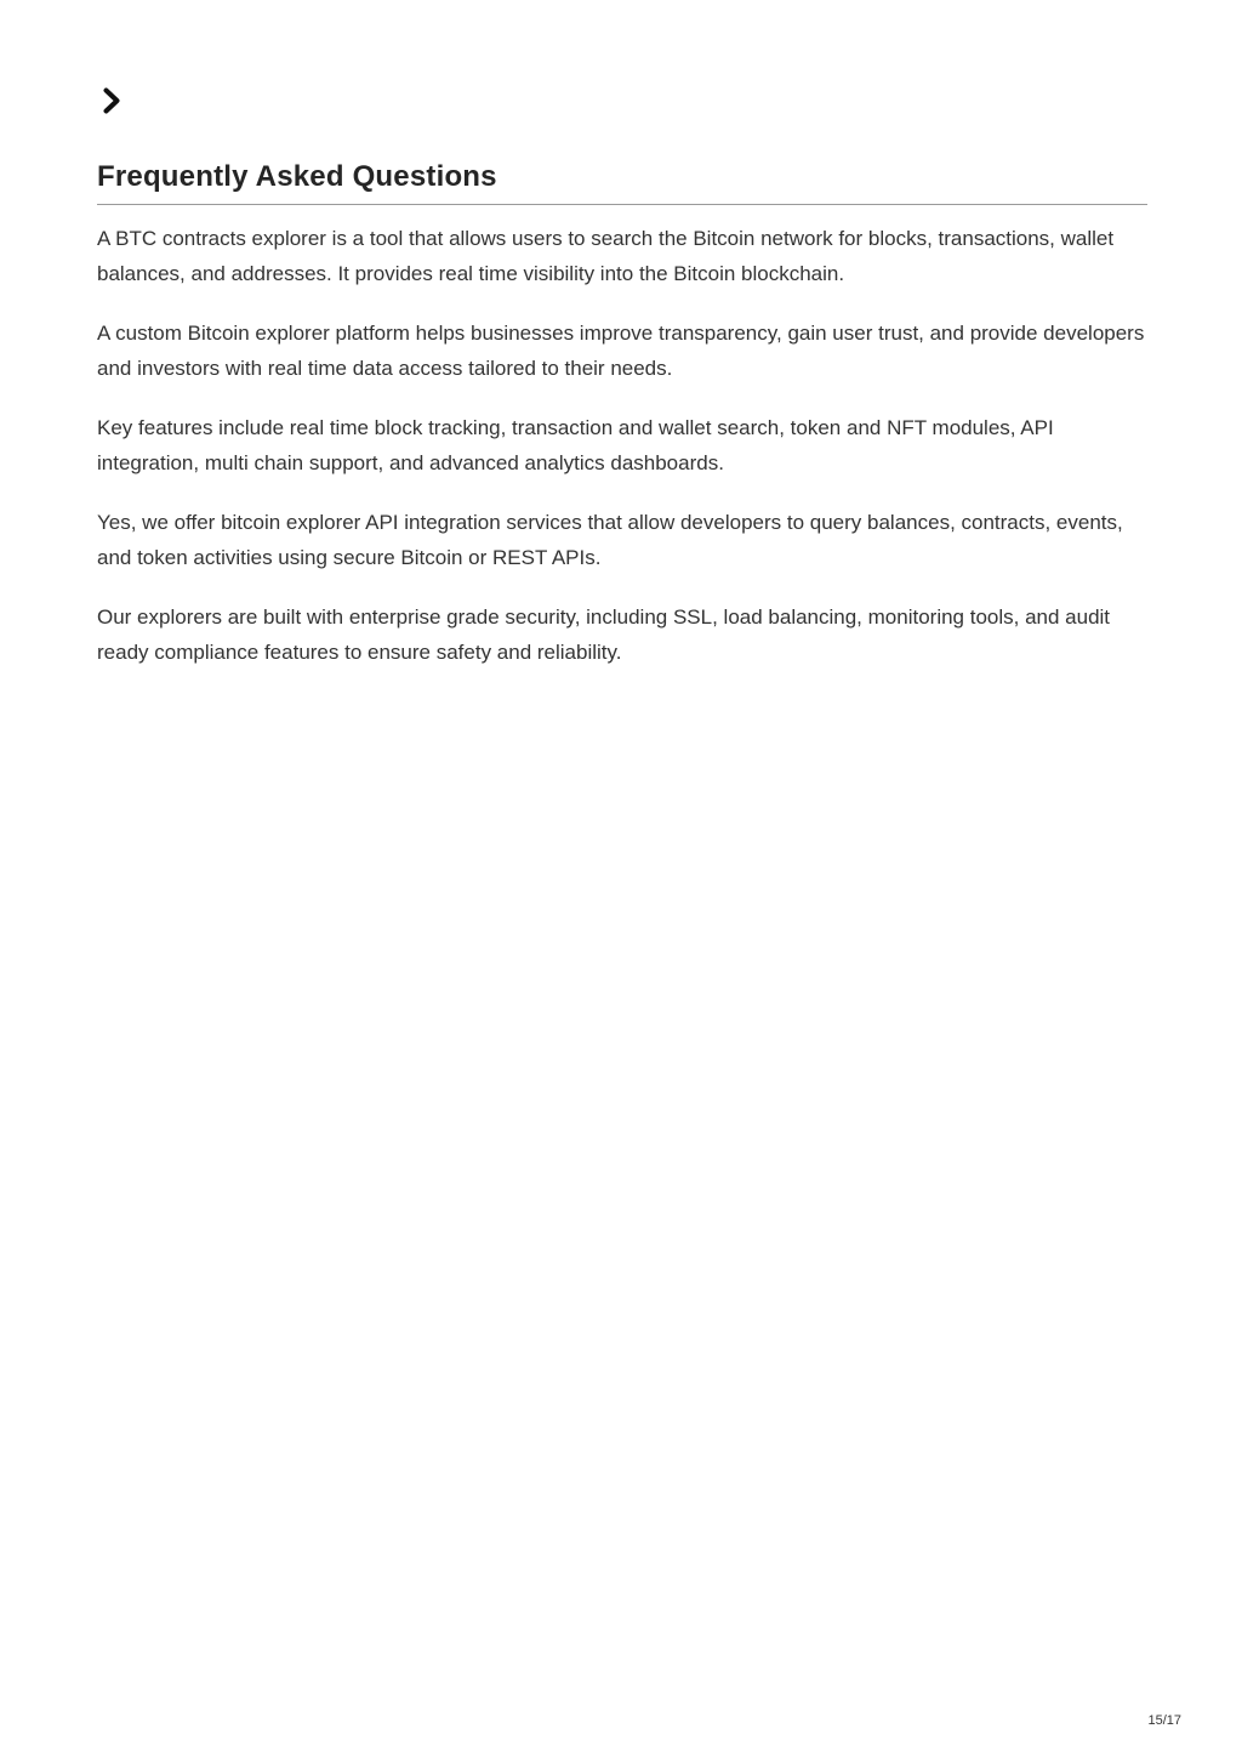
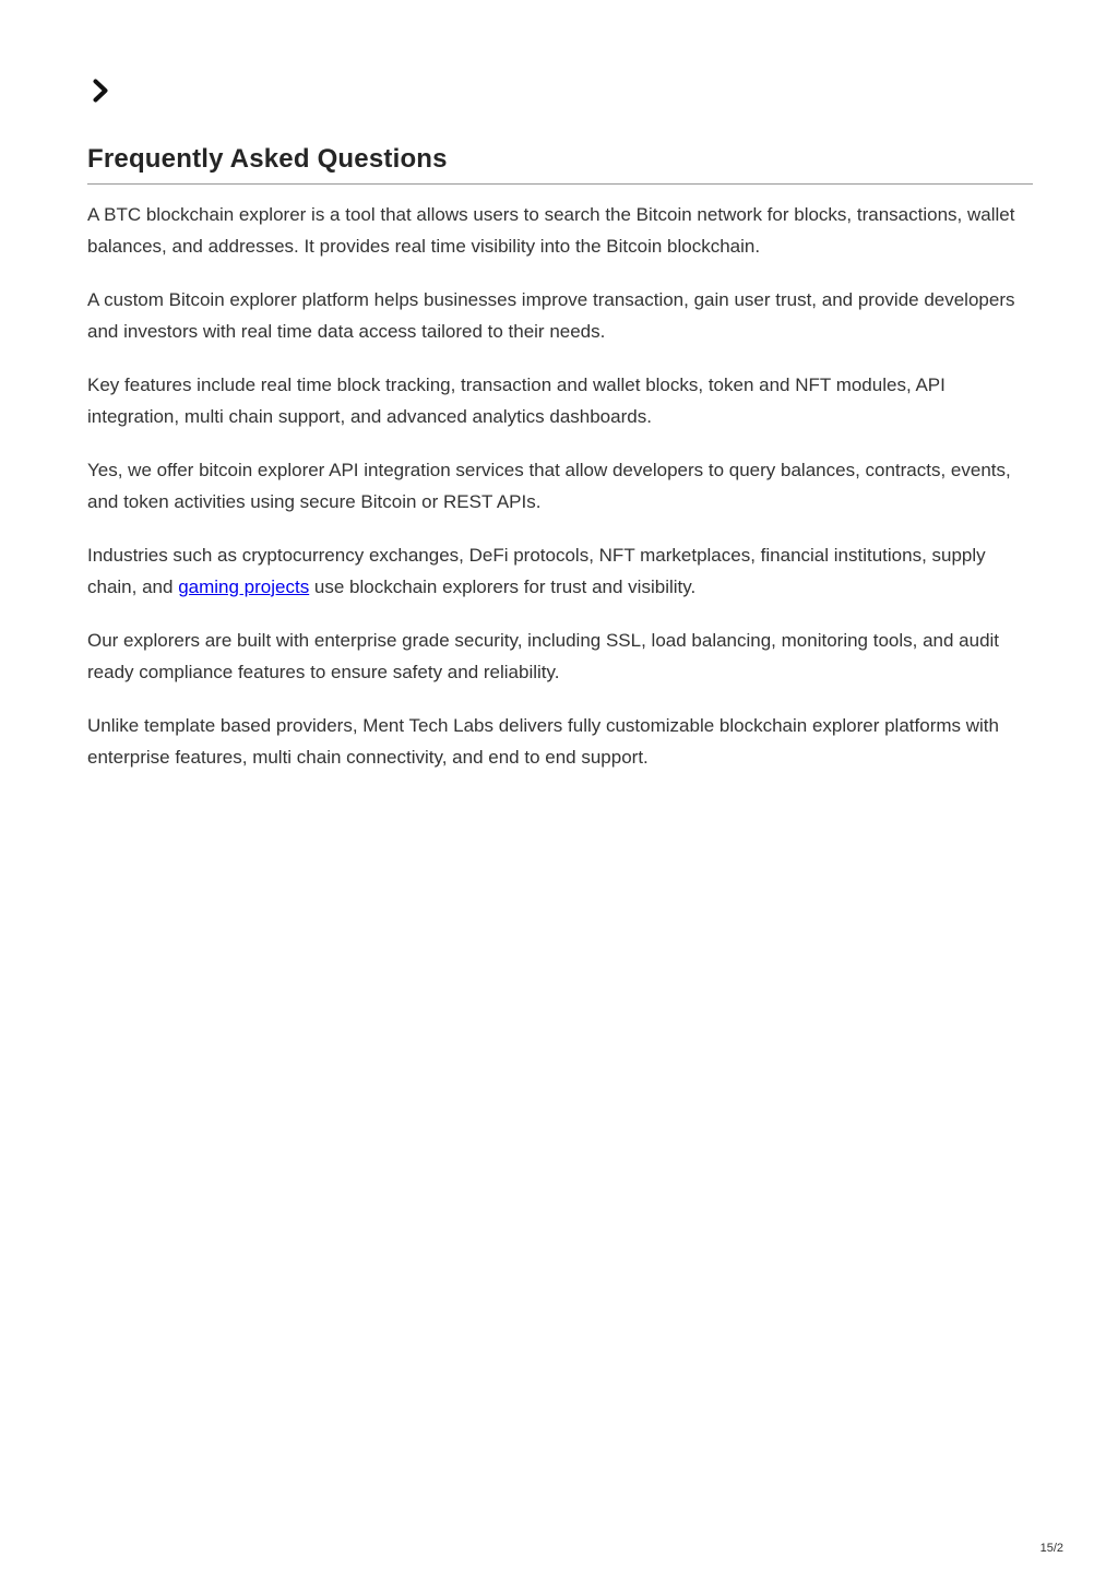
  Frequently Asked Questions
- A BTC contracts explorer is a tool that allows users to search the Bitcoin network for blocks, transactions, wallet balances, and addresses. It provides real time visibility into the Bitcoin blockchain.
+ A BTC blockchain explorer is a tool that allows users to search the Bitcoin network for blocks, transactions, wallet balances, and addresses. It provides real time visibility into the Bitcoin blockchain.
- A custom Bitcoin explorer platform helps businesses improve transparency, gain user trust, and provide developers and investors with real time data access tailored to their needs.
+ A custom Bitcoin explorer platform helps businesses improve transaction, gain user trust, and provide developers and investors with real time data access tailored to their needs.
- Key features include real time block tracking, transaction and wallet search, token and NFT modules, API integration, multi chain support, and advanced analytics dashboards.
+ Key features include real time block tracking, transaction and wallet blocks, token and NFT modules, API integration, multi chain support, and advanced analytics dashboards.
  Yes, we offer bitcoin explorer API integration services that allow developers to query balances, contracts, events, and token activities using secure Bitcoin or REST APIs.
+ Industries such as cryptocurrency exchanges, DeFi protocols, NFT marketplaces, financial institutions, supply chain, and gaming projects use blockchain explorers for trust and visibility.
  Our explorers are built with enterprise grade security, including SSL, load balancing, monitoring tools, and audit ready compliance features to ensure safety and reliability.
+ Unlike template based providers, Ment Tech Labs delivers fully customizable blockchain explorer platforms with enterprise features, multi chain connectivity, and end to end support.
- 15/17
+ 15/2
